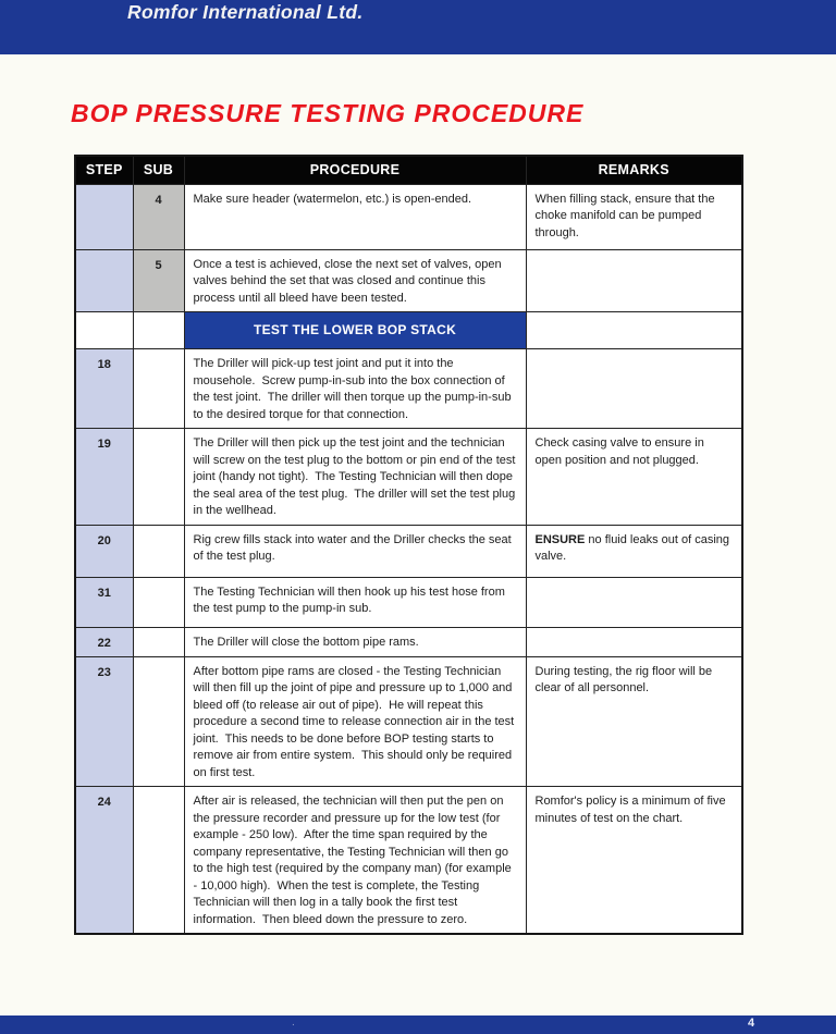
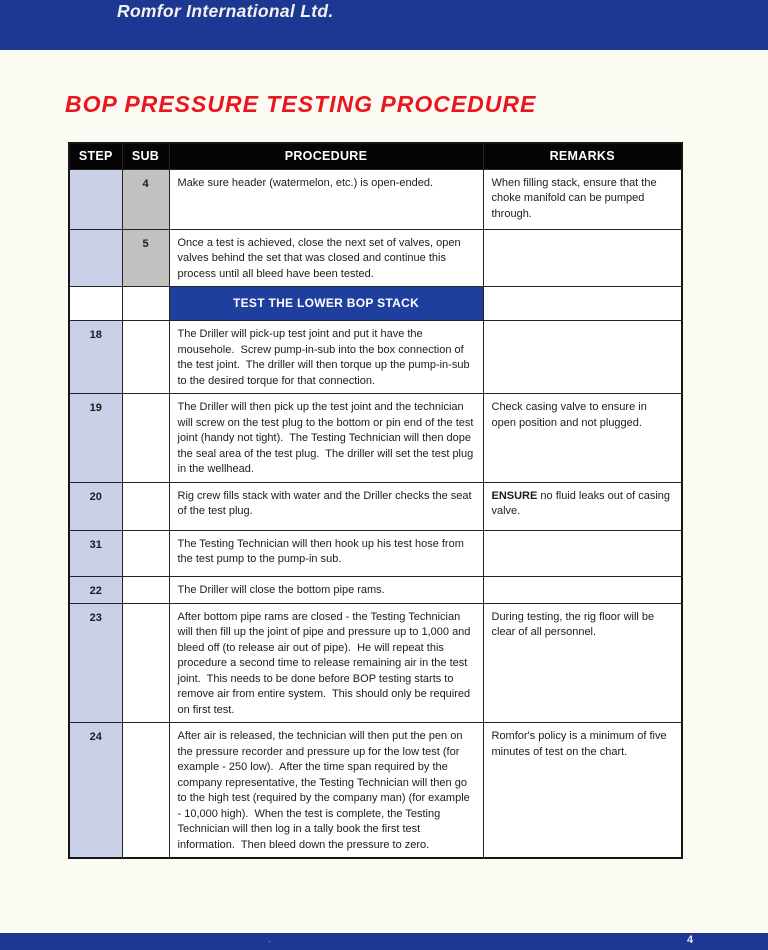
  Romfor International Ltd.
  BOP PRESSURE TESTING PROCEDURE
  STEP	SUB	PROCEDURE	REMARKS
  	4	Make sure header (watermelon, etc.) is open-ended.	When filling stack, ensure that the choke manifold can be pumped through.
  	5	Once a test is achieved, close the next set of valves, open valves behind the set that was closed and continue this process until all bleed have been tested.
  		TEST THE LOWER BOP STACK
- 18		The Driller will pick-up test joint and put it into the mousehole. Screw pump-in-sub into the box connection of the test joint. The driller will then torque up the pump-in-sub to the desired torque for that connection.
+ 18		The Driller will pick-up test joint and put it have the mousehole. Screw pump-in-sub into the box connection of the test joint. The driller will then torque up the pump-in-sub to the desired torque for that connection.
  19		The Driller will then pick up the test joint and the technician will screw on the test plug to the bottom or pin end of the test joint (handy not tight). The Testing Technician will then dope the seal area of the test plug. The driller will set the test plug in the wellhead.	Check casing valve to ensure in open position and not plugged.
- 20		Rig crew fills stack into water and the Driller checks the seat of the test plug.	ENSURE no fluid leaks out of casing valve.
+ 20		Rig crew fills stack with water and the Driller checks the seat of the test plug.	ENSURE no fluid leaks out of casing valve.
  31		The Testing Technician will then hook up his test hose from the test pump to the pump-in sub.
  22		The Driller will close the bottom pipe rams.
- 23		After bottom pipe rams are closed - the Testing Technician will then fill up the joint of pipe and pressure up to 1,000 and bleed off (to release air out of pipe). He will repeat this procedure a second time to release connection air in the test joint. This needs to be done before BOP testing starts to remove air from entire system. This should only be required on first test.	During testing, the rig floor will be clear of all personnel.
+ 23		After bottom pipe rams are closed - the Testing Technician will then fill up the joint of pipe and pressure up to 1,000 and bleed off (to release air out of pipe). He will repeat this procedure a second time to release remaining air in the test joint. This needs to be done before BOP testing starts to remove air from entire system. This should only be required on first test.	During testing, the rig floor will be clear of all personnel.
  24		After air is released, the technician will then put the pen on the pressure recorder and pressure up for the low test (for example - 250 low). After the time span required by the company representative, the Testing Technician will then go to the high test (required by the company man) (for example - 10,000 high). When the test is complete, the Testing Technician will then log in a tally book the first test information. Then bleed down the pressure to zero.	Romfor's policy is a minimum of five minutes of test on the chart.
  .
  4
